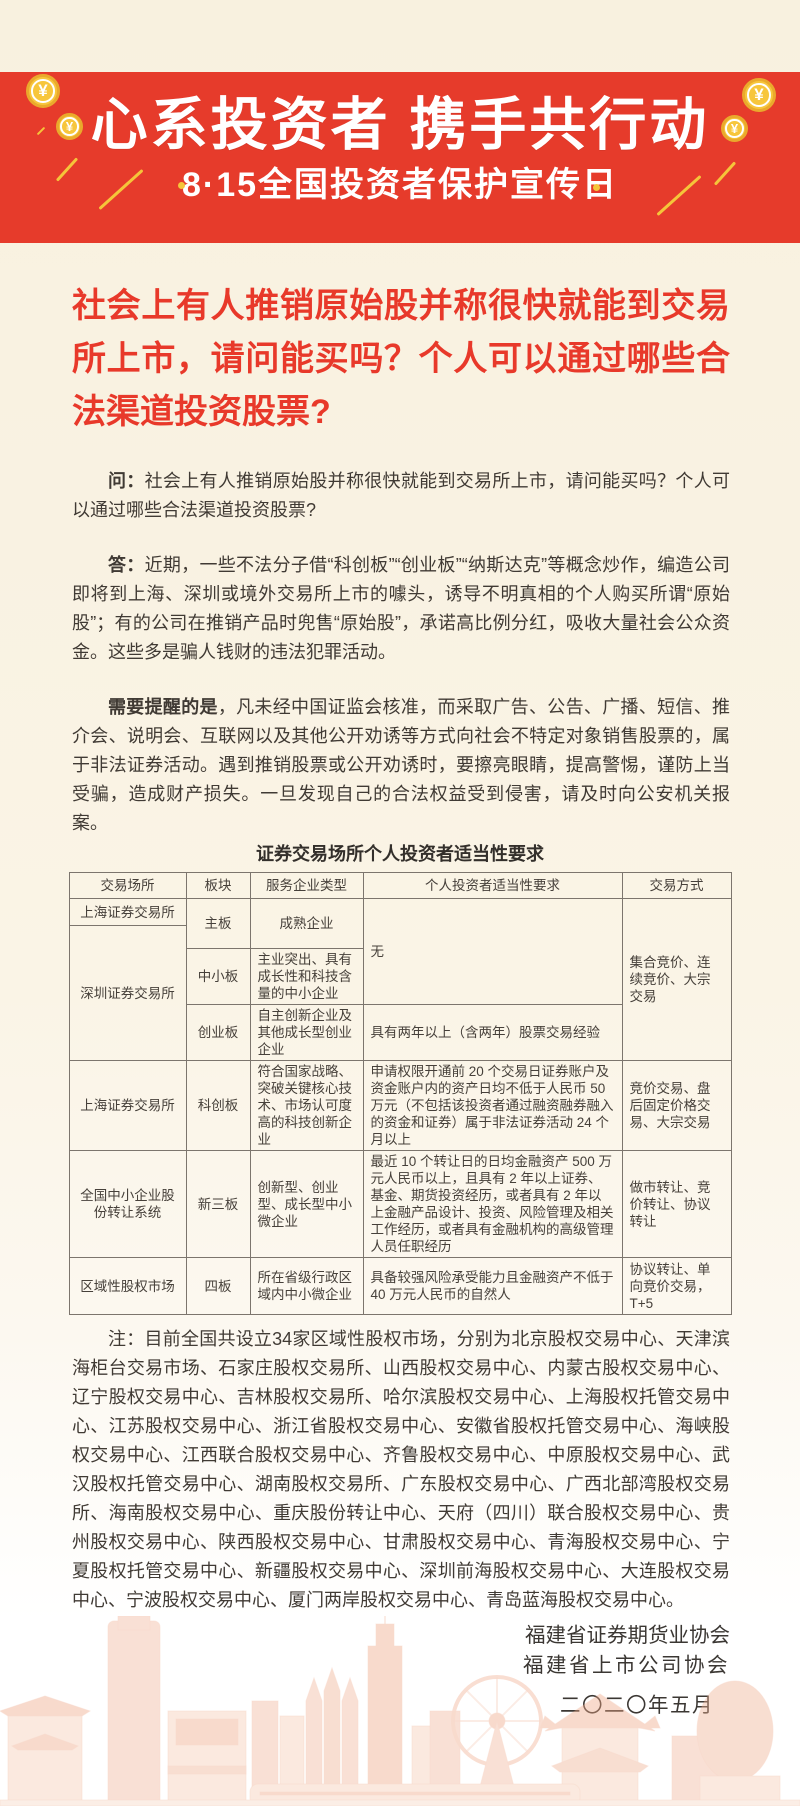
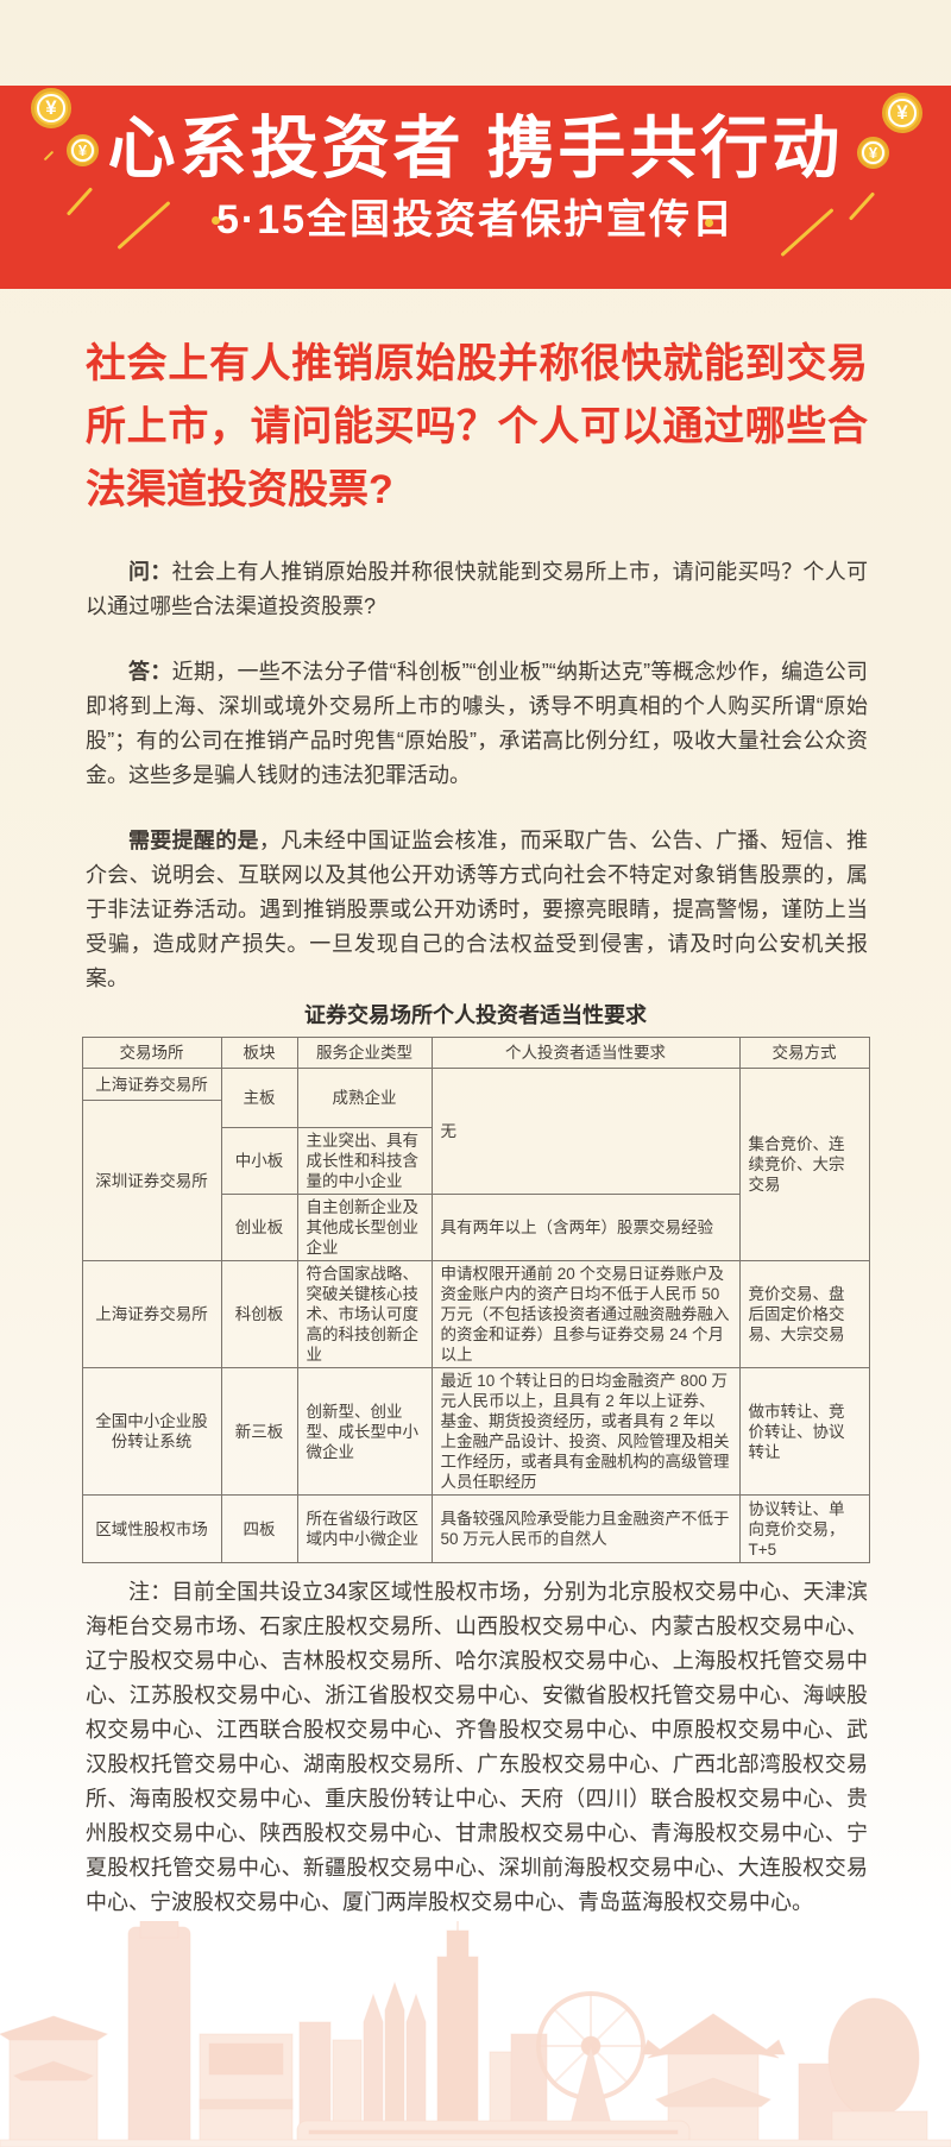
  ¥
  ¥
  ¥
  ¥
  心系投资者 携手共行动
- 8·15全国投资者保护宣传日
+ 5·15全国投资者保护宣传日
  社会上有人推销原始股并称很快就能到交易所上市，请问能买吗？个人可以通过哪些合法渠道投资股票?
  问：社会上有人推销原始股并称很快就能到交易所上市，请问能买吗？个人可以通过哪些合法渠道投资股票?
  答：近期，一些不法分子借“科创板”“创业板”“纳斯达克”等概念炒作，编造公司即将到上海、深圳或境外交易所上市的噱头，诱导不明真相的个人购买所谓“原始股”；有的公司在推销产品时兜售“原始股”，承诺高比例分红，吸收大量社会公众资金。这些多是骗人钱财的违法犯罪活动。
  需要提醒的是，凡未经中国证监会核准，而采取广告、公告、广播、短信、推介会、说明会、互联网以及其他公开劝诱等方式向社会不特定对象销售股票的，属于非法证券活动。遇到推销股票或公开劝诱时，要擦亮眼睛，提高警惕，谨防上当受骗，造成财产损失。一旦发现自己的合法权益受到侵害，请及时向公安机关报案。
  证券交易场所个人投资者适当性要求
  交易场所	板块	服务企业类型	个人投资者适当性要求	交易方式
  上海证券交易所	主板	成熟企业	无	集合竞价、连续竞价、大宗交易
  深圳证券交易所
  中小板	主业突出、具有成长性和科技含量的中小企业
  创业板	自主创新企业及其他成长型创业企业	具有两年以上（含两年）股票交易经验
- 上海证券交易所	科创板	符合国家战略、突破关键核心技术、市场认可度高的科技创新企业	申请权限开通前 20 个交易日证券账户及资金账户内的资产日均不低于人民币 50 万元（不包括该投资者通过融资融券融入的资金和证券）属于非法证券活动 24 个月以上	竞价交易、盘后固定价格交易、大宗交易
+ 上海证券交易所	科创板	符合国家战略、突破关键核心技术、市场认可度高的科技创新企业	申请权限开通前 20 个交易日证券账户及资金账户内的资产日均不低于人民币 50 万元（不包括该投资者通过融资融券融入的资金和证券）且参与证券交易 24 个月以上	竞价交易、盘后固定价格交易、大宗交易
- 全国中小企业股份转让系统	新三板	创新型、创业型、成长型中小微企业	最近 10 个转让日的日均金融资产 500 万元人民币以上，且具有 2 年以上证券、基金、期货投资经历，或者具有 2 年以上金融产品设计、投资、风险管理及相关工作经历，或者具有金融机构的高级管理人员任职经历	做市转让、竞价转让、协议转让
+ 全国中小企业股份转让系统	新三板	创新型、创业型、成长型中小微企业	最近 10 个转让日的日均金融资产 800 万元人民币以上，且具有 2 年以上证券、基金、期货投资经历，或者具有 2 年以上金融产品设计、投资、风险管理及相关工作经历，或者具有金融机构的高级管理人员任职经历	做市转让、竞价转让、协议转让
- 区域性股权市场	四板	所在省级行政区域内中小微企业	具备较强风险承受能力且金融资产不低于 40 万元人民币的自然人	协议转让、单向竞价交易，T+5
+ 区域性股权市场	四板	所在省级行政区域内中小微企业	具备较强风险承受能力且金融资产不低于 50 万元人民币的自然人	协议转让、单向竞价交易，T+5
  注：目前全国共设立34家区域性股权市场，分别为北京股权交易中心、天津滨海柜台交易市场、石家庄股权交易所、山西股权交易中心、内蒙古股权交易中心、辽宁股权交易中心、吉林股权交易所、哈尔滨股权交易中心、上海股权托管交易中心、江苏股权交易中心、浙江省股权交易中心、安徽省股权托管交易中心、海峡股权交易中心、江西联合股权交易中心、齐鲁股权交易中心、中原股权交易中心、武汉股权托管交易中心、湖南股权交易所、广东股权交易中心、广西北部湾股权交易所、海南股权交易中心、重庆股份转让中心、天府（四川）联合股权交易中心、贵州股权交易中心、陕西股权交易中心、甘肃股权交易中心、青海股权交易中心、宁夏股权托管交易中心、新疆股权交易中心、深圳前海股权交易中心、大连股权交易中心、宁波股权交易中心、厦门两岸股权交易中心、青岛蓝海股权交易中心。
- 福建省证券期货业协会
- 福建省上市公司协会
- 二〇二〇年五月
